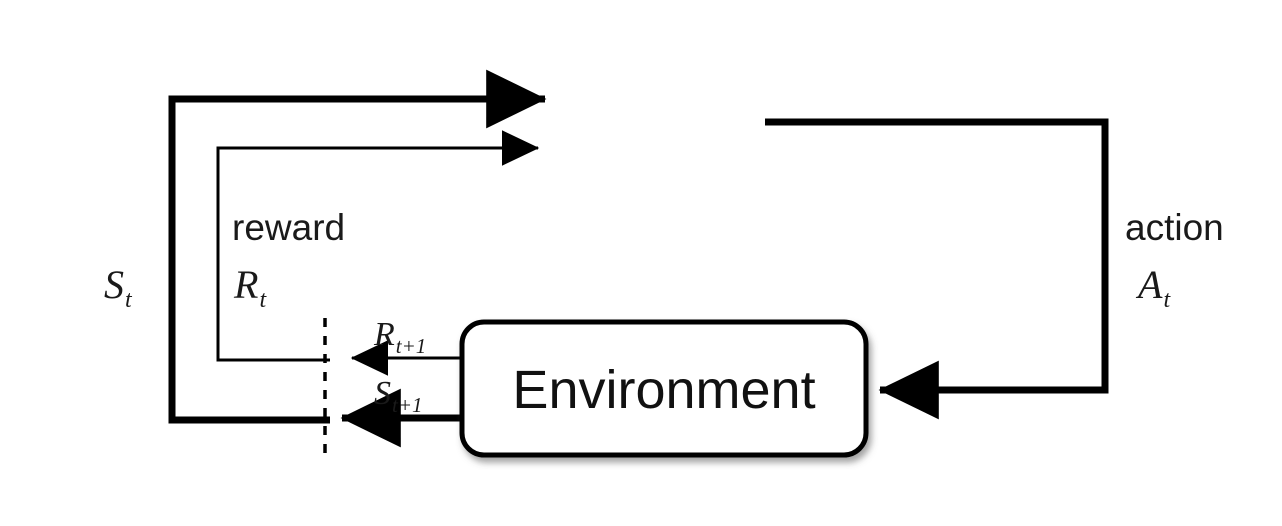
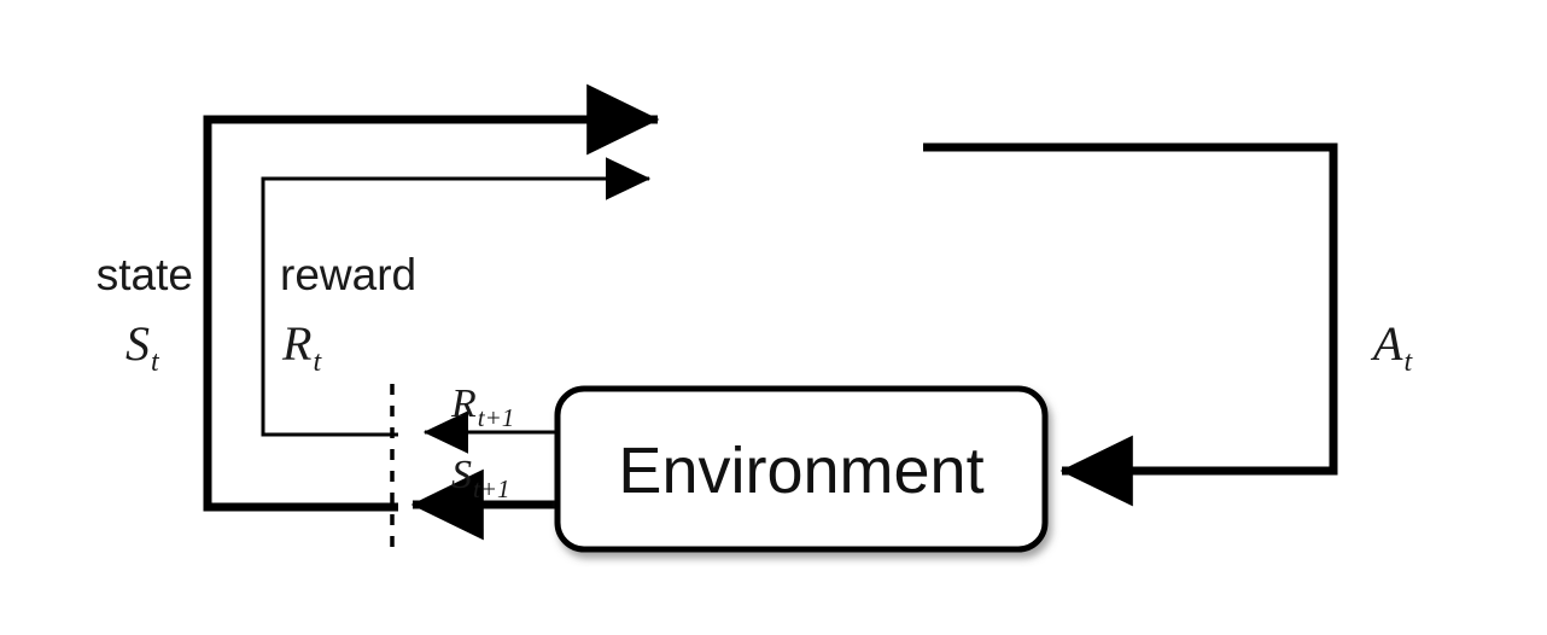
  Environment
+ state
  St
  reward
  Rt
- action
  At
  Rt+1
  St+1
